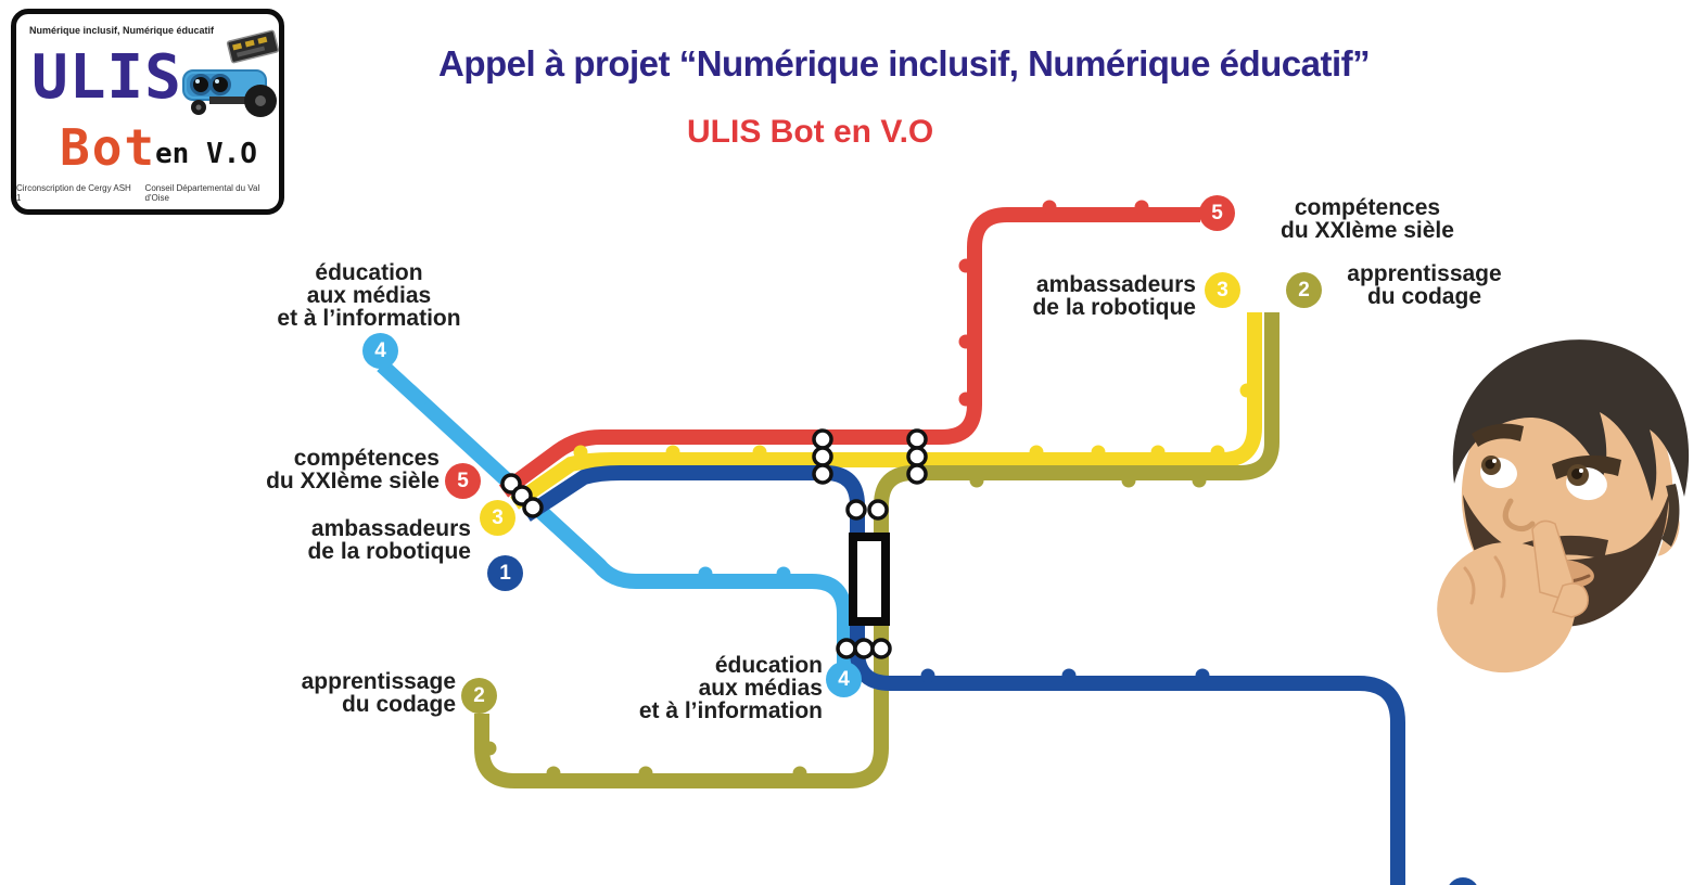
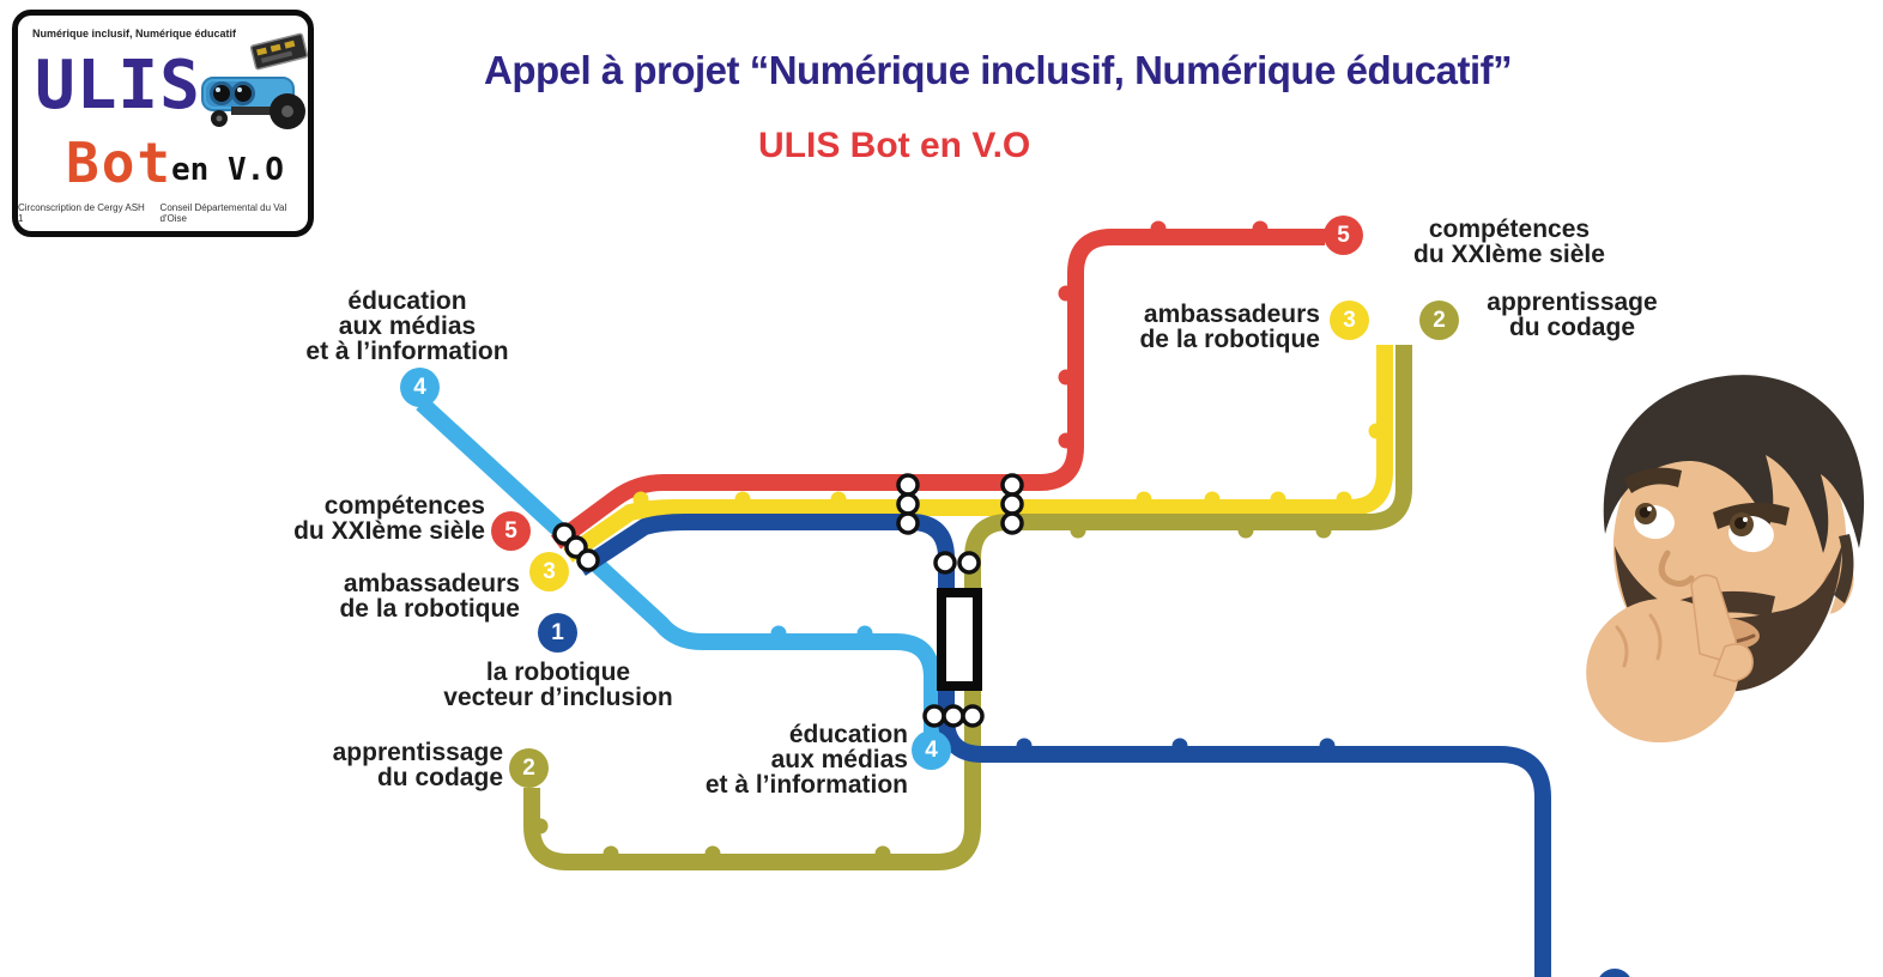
  Appel à projet “Numérique inclusif, Numérique éducatif”
  ULIS Bot en V.O
  Numérique inclusif, Numérique éducatif
  ULIS
  Bot
  en V.O
  Circonscription de Cergy ASH 1
  Conseil Départemental du Val d'Oise
  éducation
  aux médias
  et à l’information
  compétences
  du XXIème sièle
  ambassadeurs
  de la robotique
+ la robotique
+ vecteur d’inclusion
  apprentissage
  du codage
  éducation
  aux médias
  et à l’information
  compétences
  du XXIème sièle
  ambassadeurs
  de la robotique
  apprentissage
  du codage
  4
  5
  3
  1
  2
  4
  5
  3
  2
